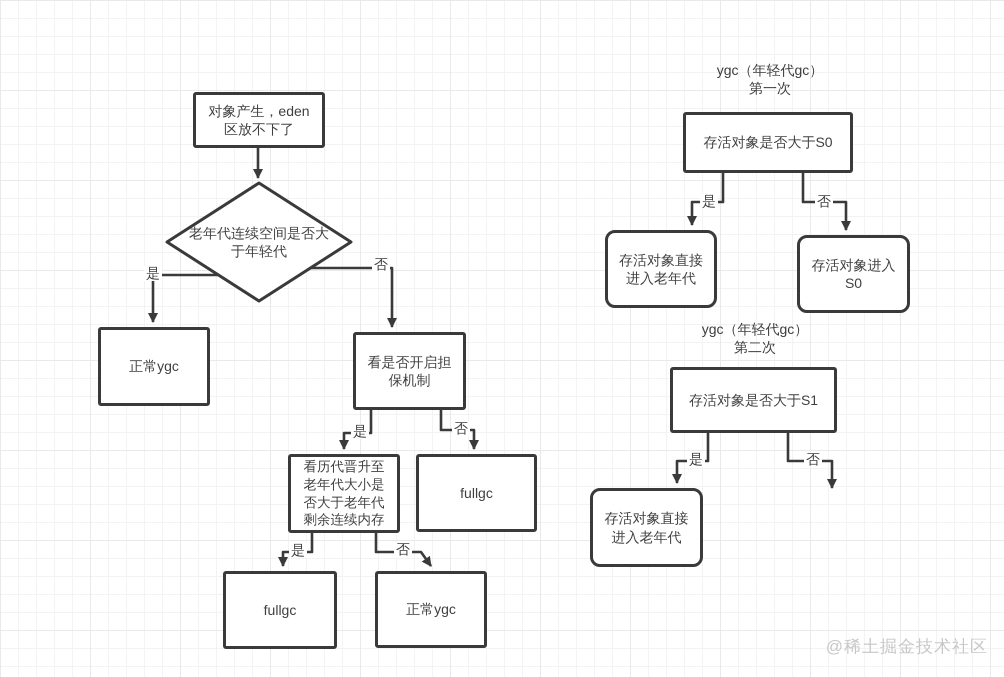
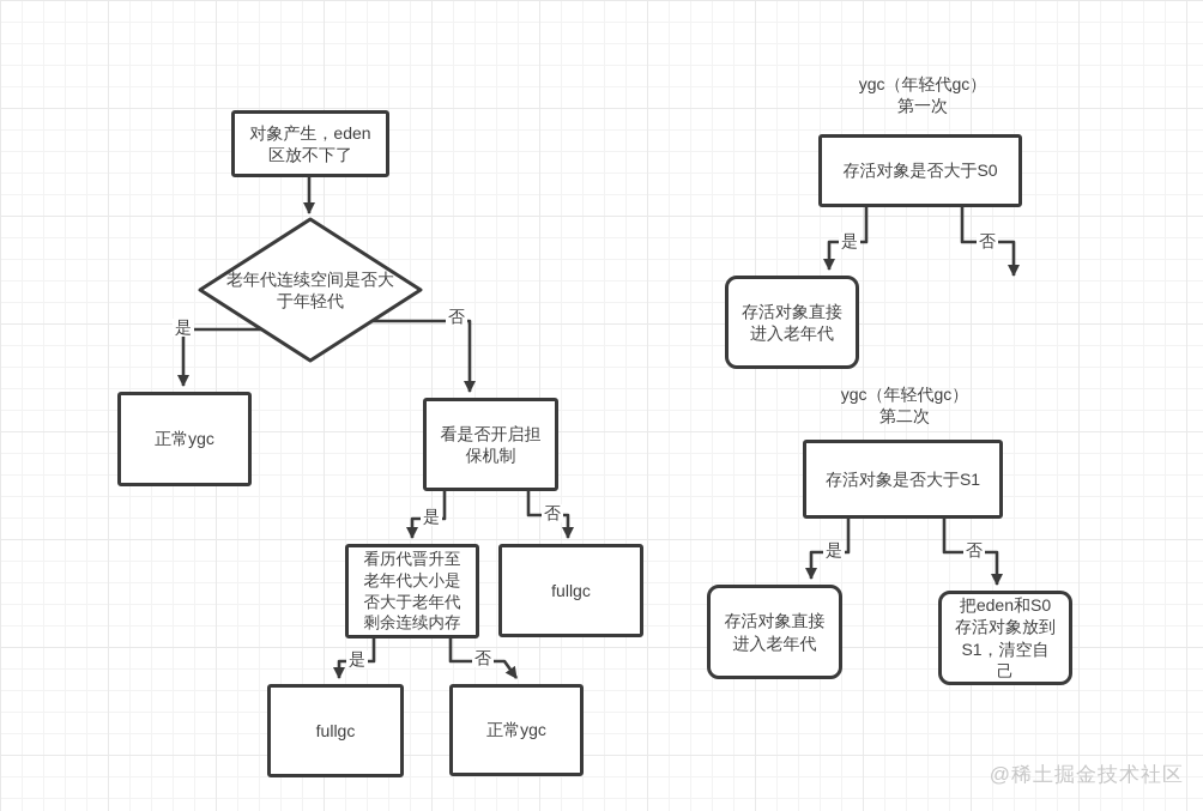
  对象产生，eden
  区放不下了
  老年代连续空间是否大
  于年轻代
  正常ygc
  看是否开启担
  保机制
  看历代晋升至
  老年代大小是
  否大于老年代
  剩余连续内存
  fullgc
  fullgc
  正常ygc
  ygc（年轻代gc）
  第一次
  存活对象是否大于S0
  存活对象直接
  进入老年代
- 存活对象进入
- S0
  ygc（年轻代gc）
  第二次
  存活对象是否大于S1
  存活对象直接
  进入老年代
+ 把eden和S0
+ 存活对象放到
+ S1，清空自
+ 己
  是
  否
  是
  否
  是
  否
  是
  否
  是
  否
  @稀土掘金技术社区
